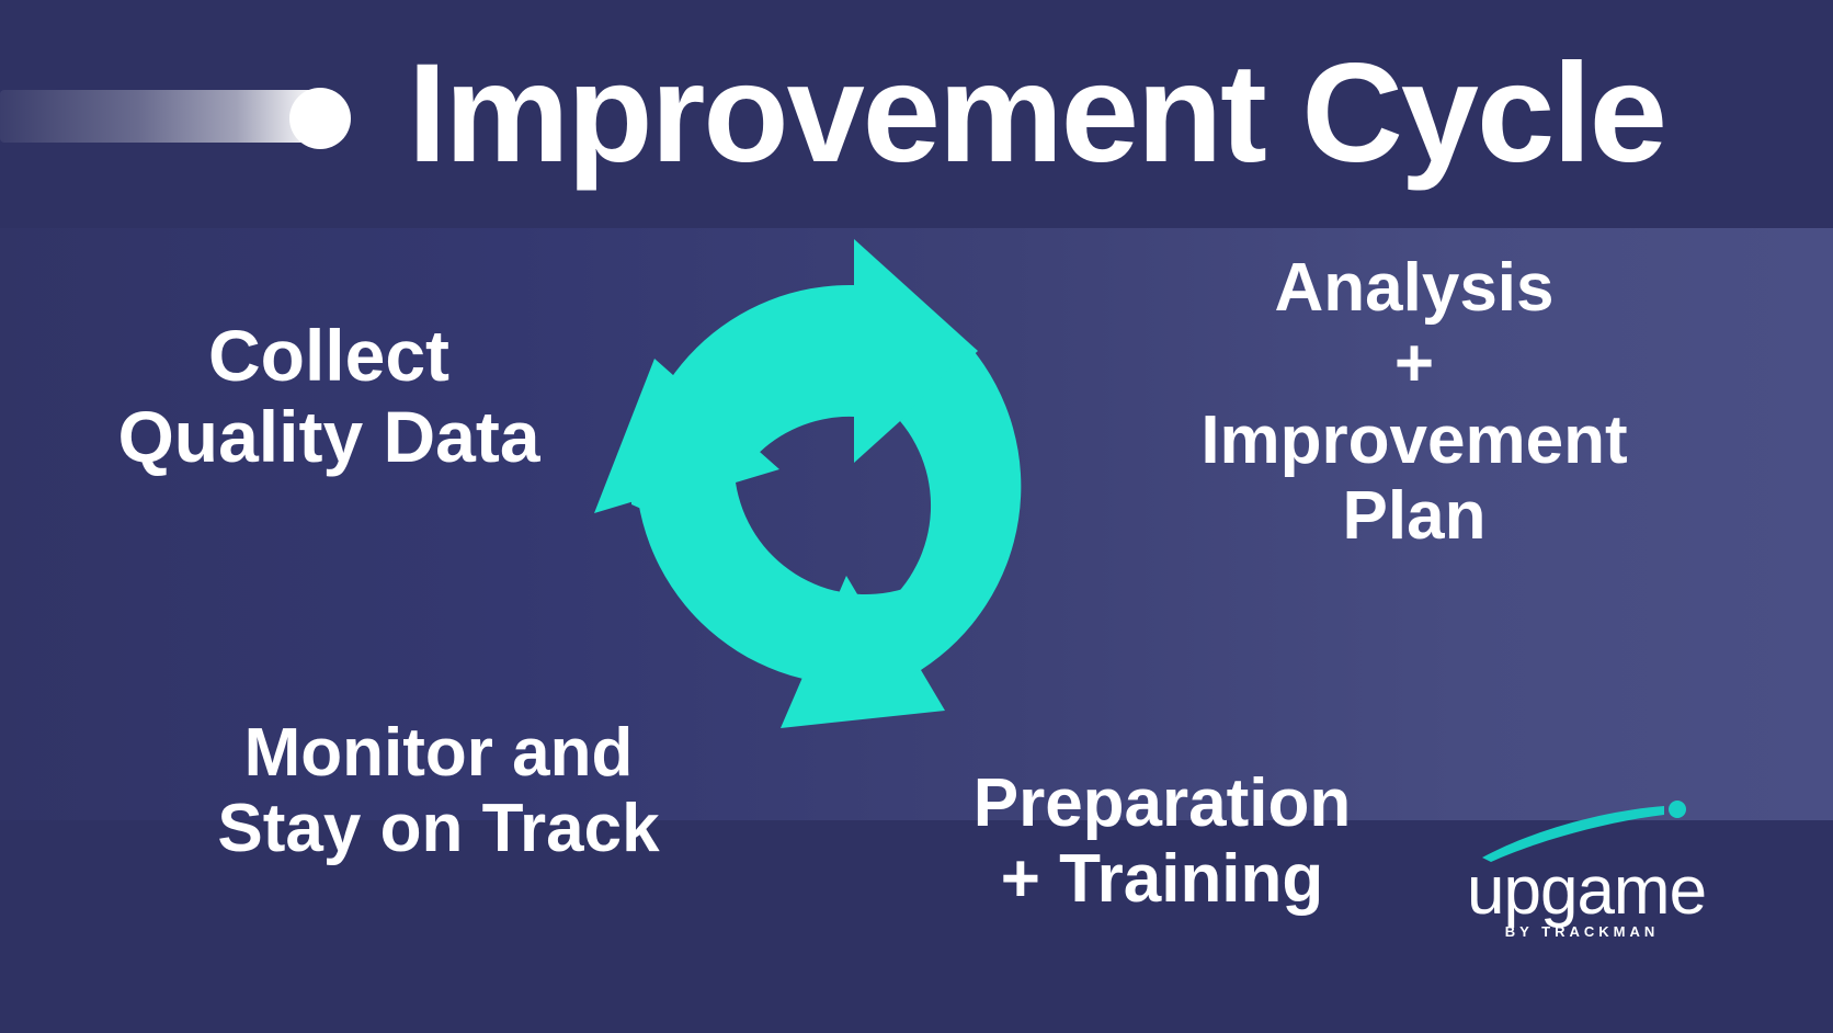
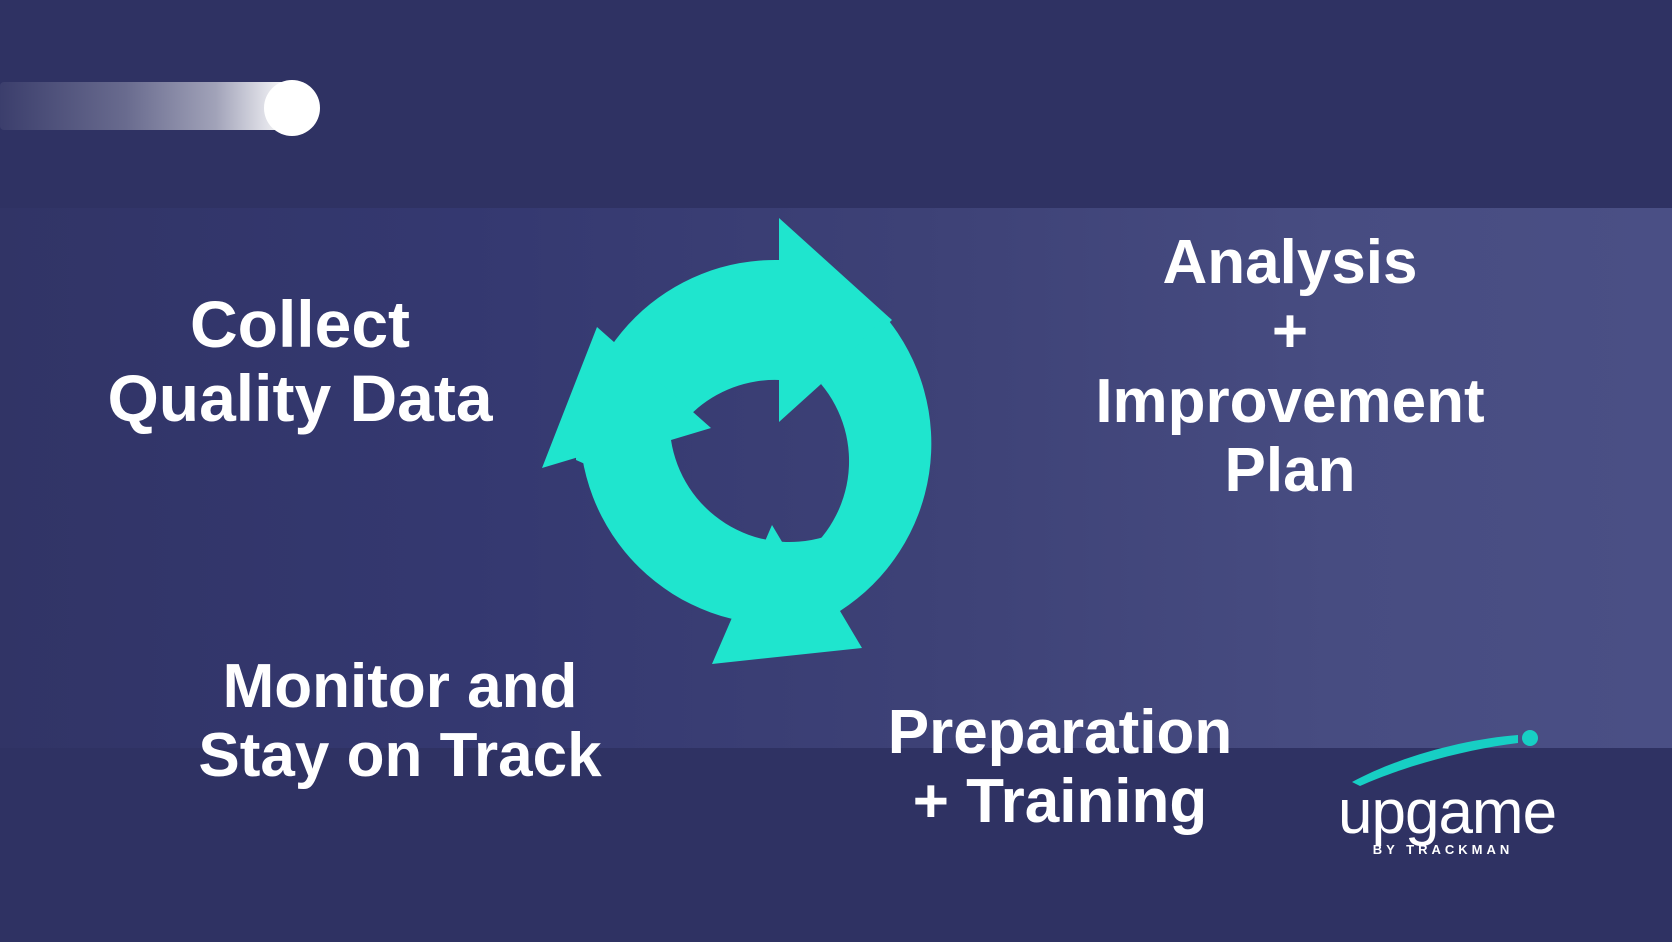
- Improvement Cycle
  Collect
  Quality Data
  Analysis
  +
  Improvement
  Plan
  Monitor and
  Stay on Track
  Preparation
  + Training
  upgame
  BY TRACKMAN
